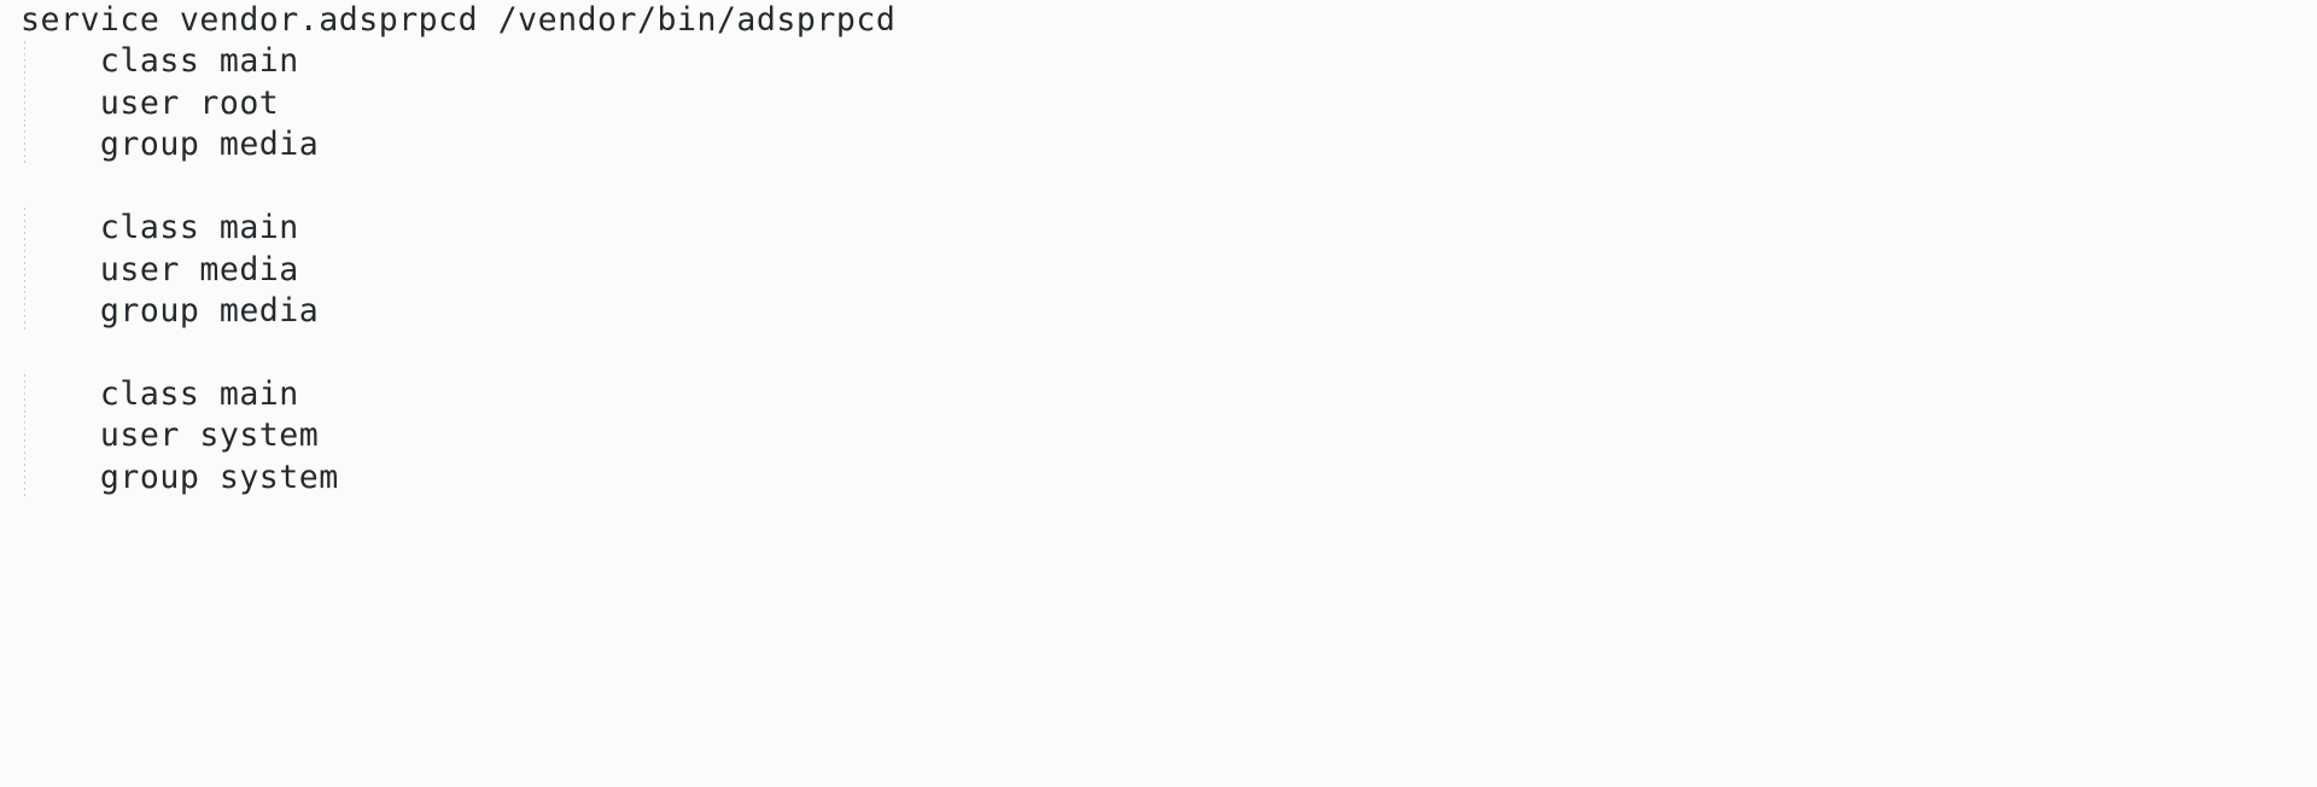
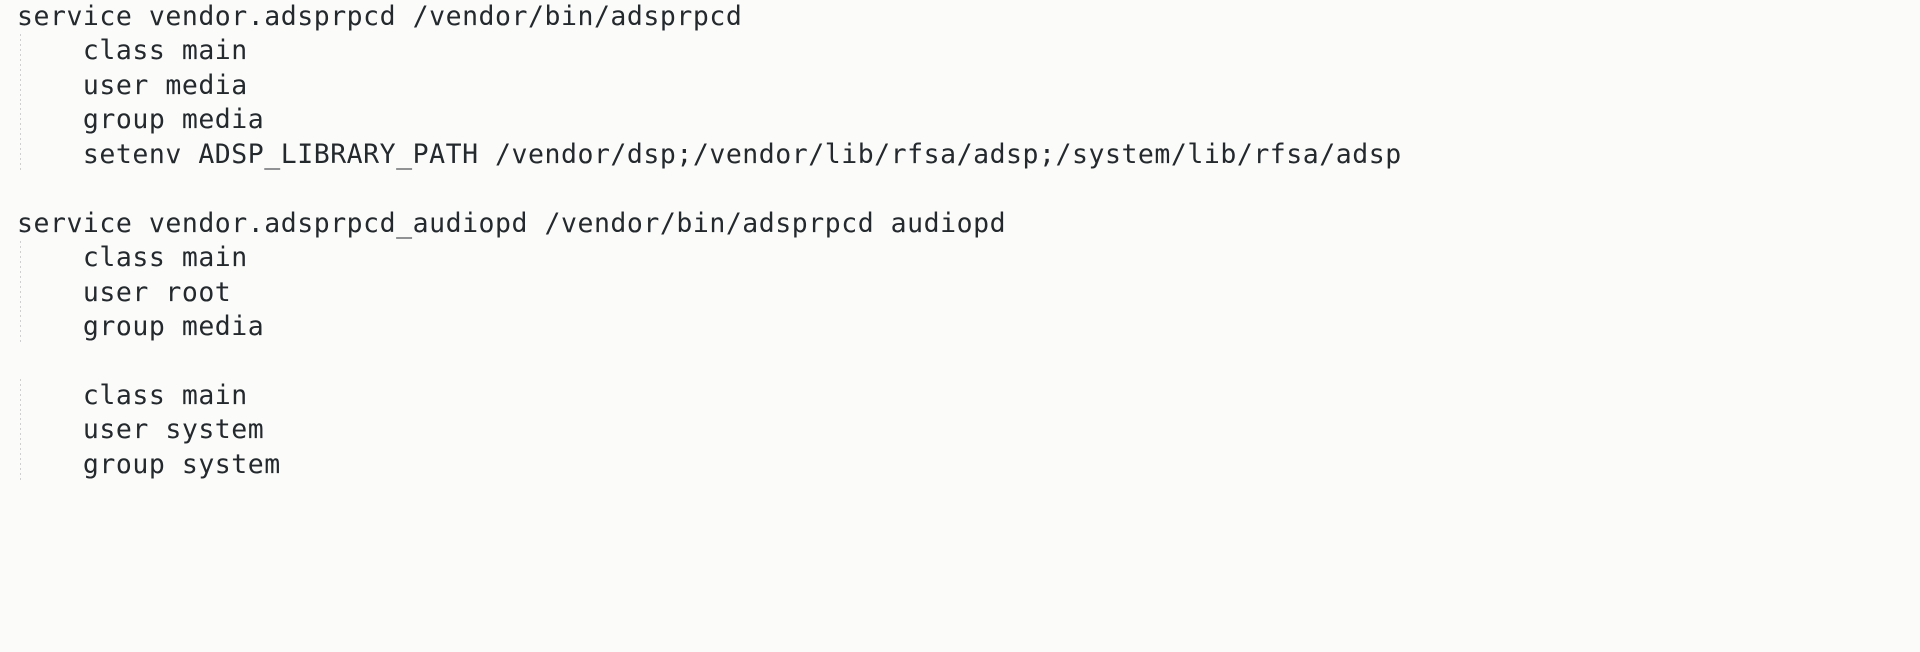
  service vendor.adsprpcd /vendor/bin/adsprpcd
  class main
- user root
+ user media
  group media
+ setenv ADSP_LIBRARY_PATH /vendor/dsp;/vendor/lib/rfsa/adsp;/system/lib/rfsa/adsp
+ service vendor.adsprpcd_audiopd /vendor/bin/adsprpcd audiopd
  class main
- user media
+ user root
  group media
  class main
  user system
  group system
